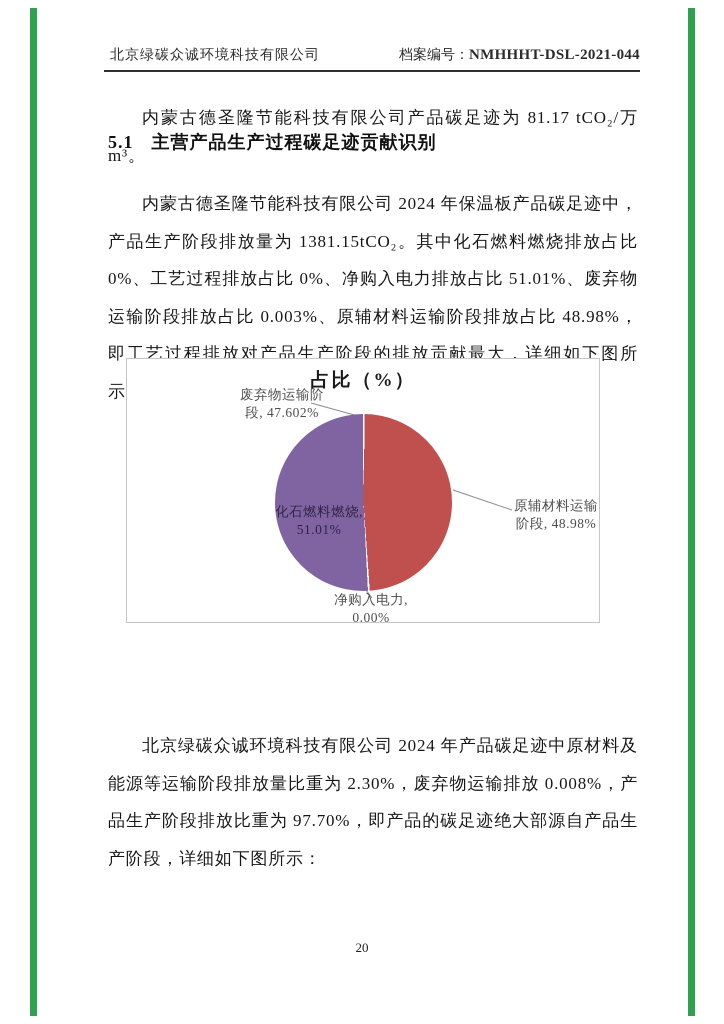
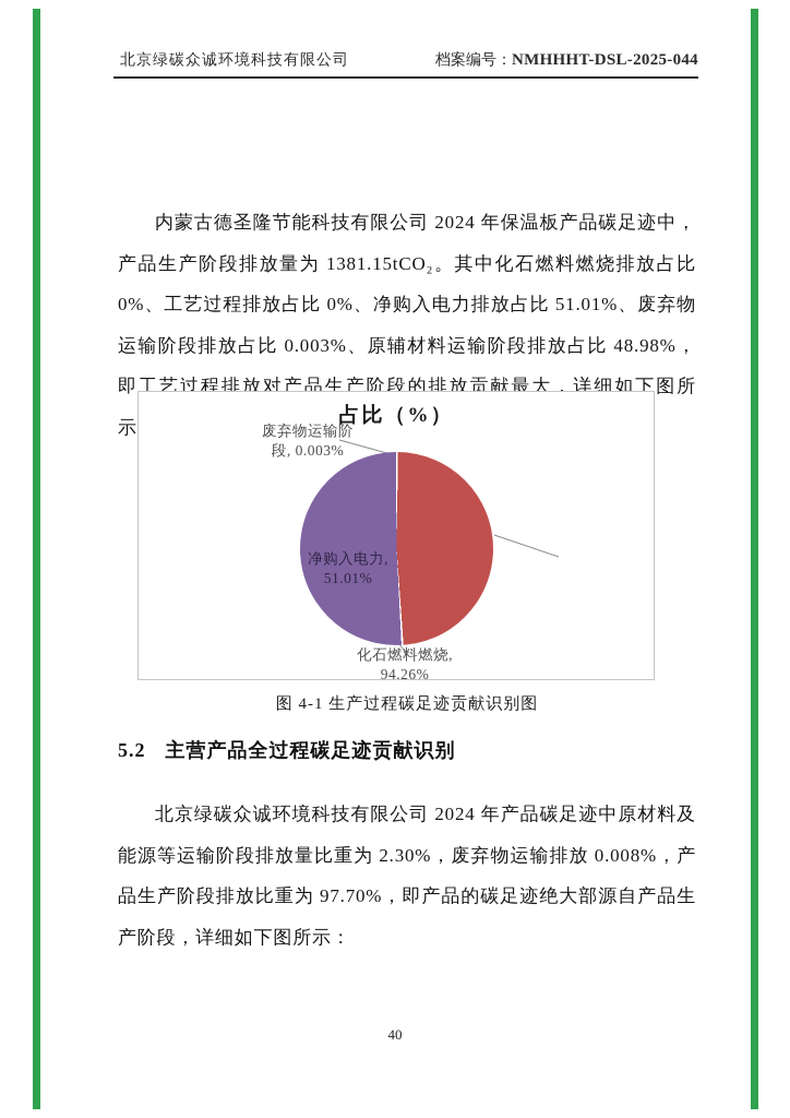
  北京绿碳众诚环境科技有限公司
- 档案编号：NMHHHT-DSL-2021-044
+ 档案编号：NMHHHT-DSL-2025-044
- 内蒙古德圣隆节能科技有限公司产品碳足迹为 81.17 tCO₂/万 m³。
- 5.1 主营产品生产过程碳足迹贡献识别
  内蒙古德圣隆节能科技有限公司 2024 年保温板产品碳足迹中，产品生产阶段排放量为 1381.15tCO₂。其中化石燃料燃烧排放占比 0%、工艺过程排放占比 0%、净购入电力排放占比 51.01%、废弃物运输阶段排放占比 0.003%、原辅材料运输阶段排放占比 48.98%，即工艺过程排放对产品生产阶段的排放贡献最大，详细如下图所示
  占比（%）
  废弃物运输阶
- 段, 47.602%
+ 段, 0.003%
- 化石燃料燃烧,
+ 净购入电力,
  51.01%
- 原辅材料运输
- 阶段, 48.98%
- 净购入电力,
+ 化石燃料燃烧,
- 0.00%
+ 94.26%
+ 图 4-1 生产过程碳足迹贡献识别图
+ 5.2 主营产品全过程碳足迹贡献识别
  北京绿碳众诚环境科技有限公司 2024 年产品碳足迹中原材料及能源等运输阶段排放量比重为 2.30%，废弃物运输排放 0.008%，产品生产阶段排放比重为 97.70%，即产品的碳足迹绝大部源自产品生产阶段，详细如下图所示：
- 20
+ 40
